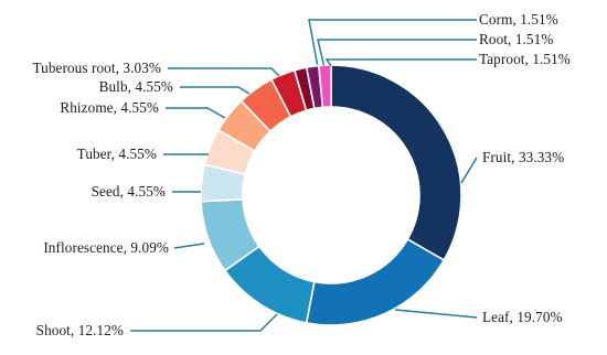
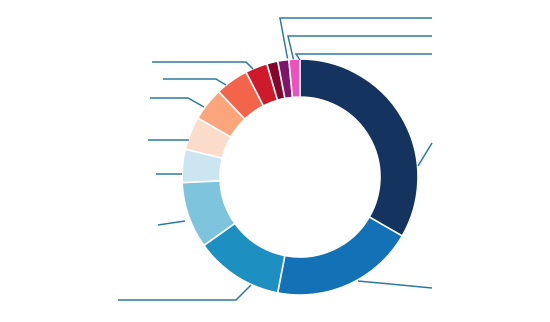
- Corm, 1.51%
- Root, 1.51%
- Taproot, 1.51%
- Fruit, 33.33%
- Leaf, 19.70%
- Shoot, 12.12%
- Inflorescence, 9.09%
- Seed, 4.55%
- Tuber, 4.55%
- Rhizome, 4.55%
- Bulb, 4.55%
- Tuberous root, 3.03%
